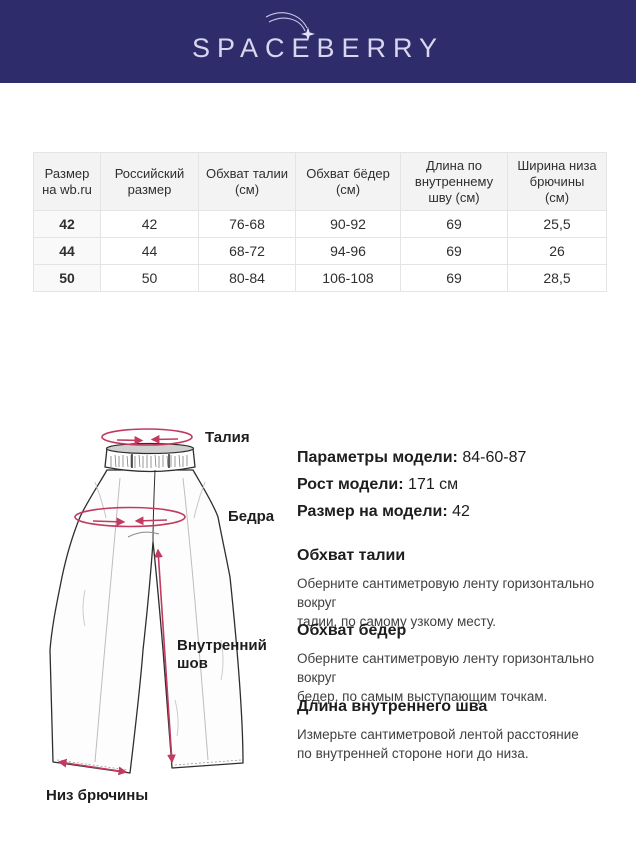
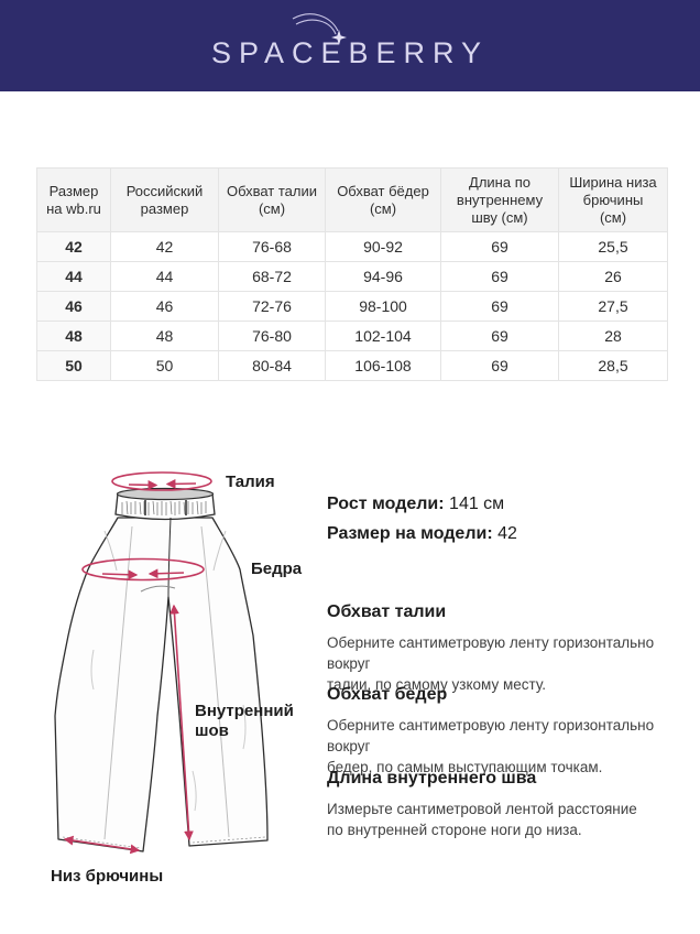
  SPACEBERRY
  Размер на wb.ru	Российский размер	Обхват талии (см)	Обхват бёдер (см)	Длина по внутреннему шву (см)	Ширина низа брючины (см)
  42	42	76-68	90-92	69	25,5
  44	44	68-72	94-96	69	26
+ 46	46	72-76	98-100	69	27,5
+ 48	48	76-80	102-104	69	28
  50	50	80-84	106-108	69	28,5
  Талия
  Бедра
  Внутренний шов
  Низ брючины
- Параметры модели: 84-60-87
- Рост модели: 171 см
+ Рост модели: 141 см
  Размер на модели: 42
  Обхват талии
  Оберните сантиметровую ленту горизонтально вокруг
  талии, по самому узкому месту.
  Обхват бедер
  Оберните сантиметровую ленту горизонтально вокруг
  бедер, по самым выступающим точкам.
  Длина внутреннего шва
  Измерьте сантиметровой лентой расстояние
  по внутренней стороне ноги до низа.
